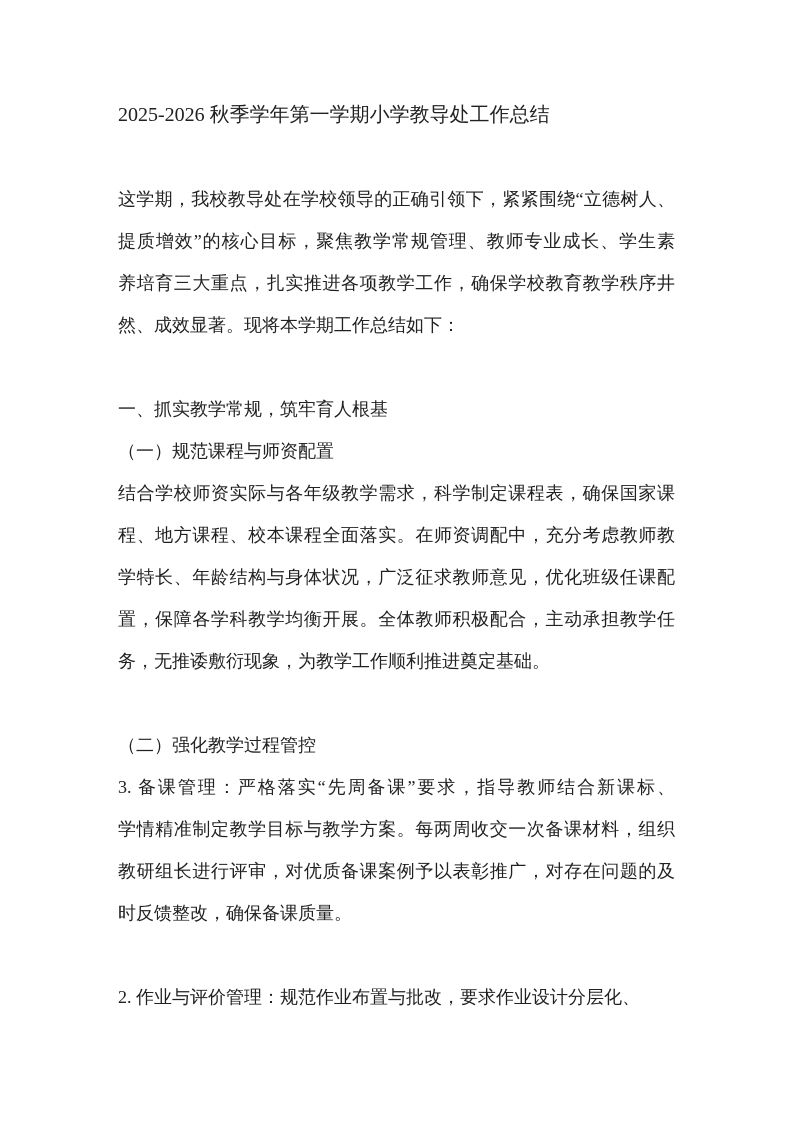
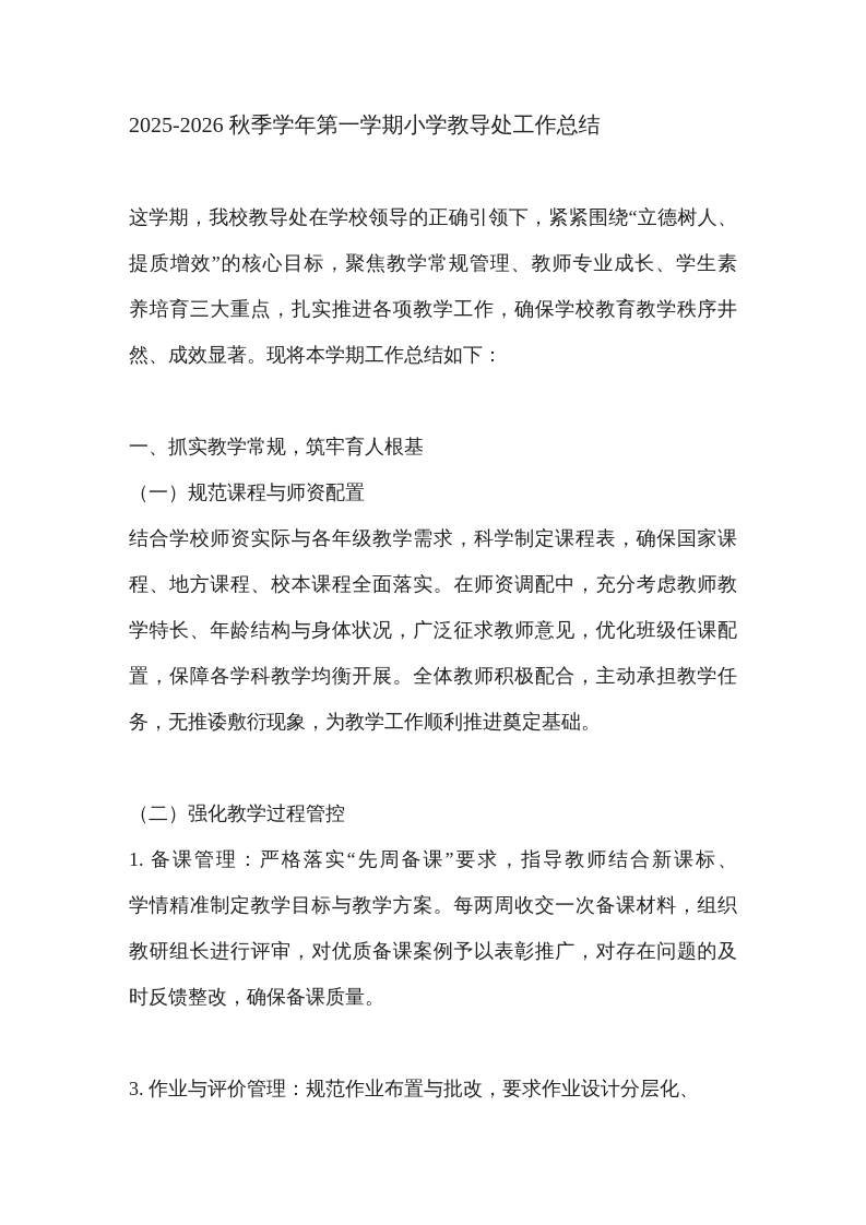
  2025-2026 秋季学年第一学期小学教导处工作总结
  这学期，我校教导处在学校领导的正确引领下，紧紧围绕“立德树人、
  提质增效”的核心目标，聚焦教学常规管理、教师专业成长、学生素
  养培育三大重点，扎实推进各项教学工作，确保学校教育教学秩序井
  然、成效显著。现将本学期工作总结如下：
  一、抓实教学常规，筑牢育人根基
  （一）规范课程与师资配置
  结合学校师资实际与各年级教学需求，科学制定课程表，确保国家课
  程、地方课程、校本课程全面落实。在师资调配中，充分考虑教师教
  学特长、年龄结构与身体状况，广泛征求教师意见，优化班级任课配
  置，保障各学科教学均衡开展。全体教师积极配合，主动承担教学任
  务，无推诿敷衍现象，为教学工作顺利推进奠定基础。
  （二）强化教学过程管控
- 3. 备课管理：严格落实“先周备课”要求，指导教师结合新课标、
+ 1. 备课管理：严格落实“先周备课”要求，指导教师结合新课标、
  学情精准制定教学目标与教学方案。每两周收交一次备课材料，组织
  教研组长进行评审，对优质备课案例予以表彰推广，对存在问题的及
  时反馈整改，确保备课质量。
- 2. 作业与评价管理：规范作业布置与批改，要求作业设计分层化、
+ 3. 作业与评价管理：规范作业布置与批改，要求作业设计分层化、
